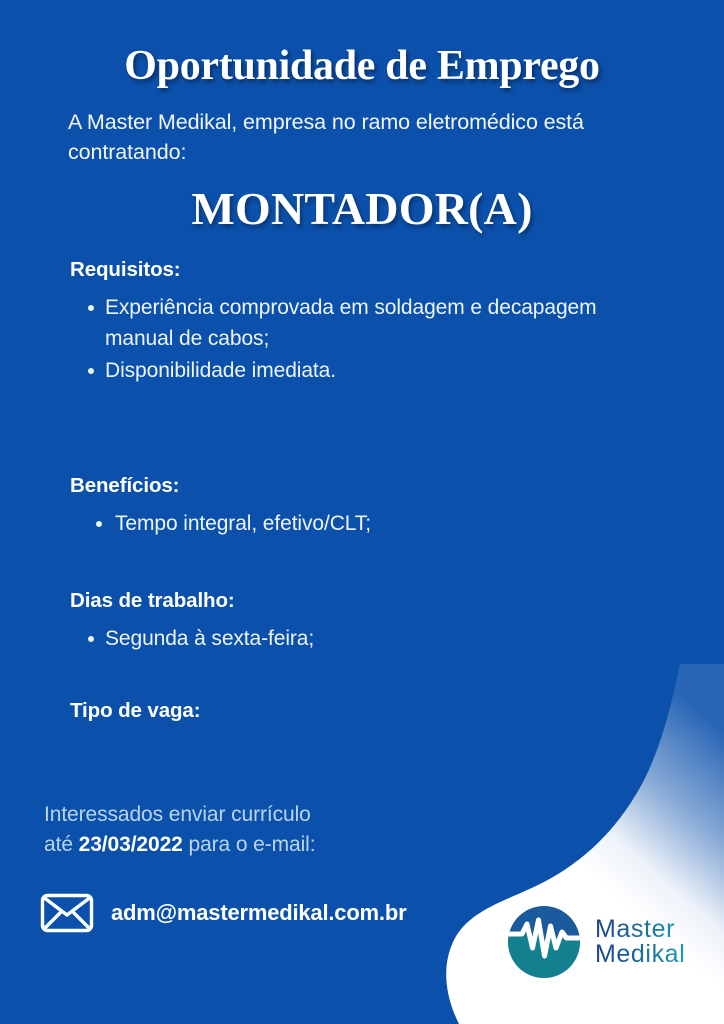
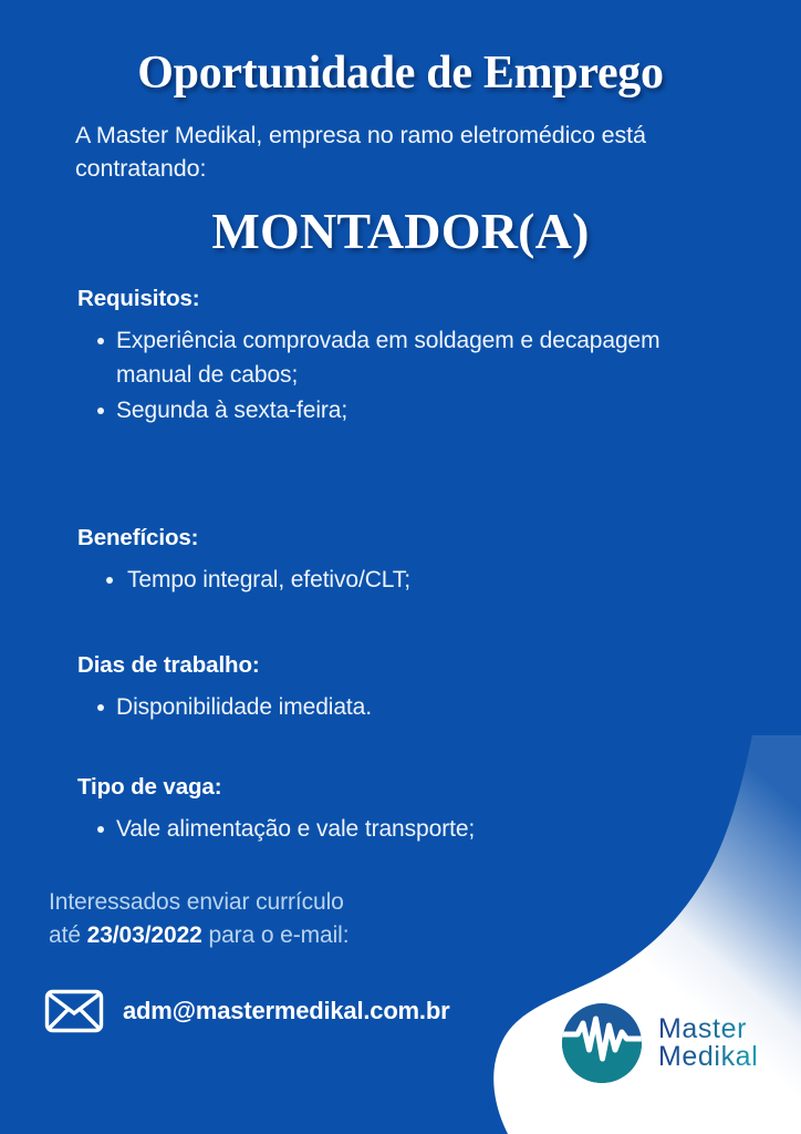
  Oportunidade de Emprego
  A Master Medikal, empresa no ramo eletromédico está contratando:
  MONTADOR(A)
  Requisitos:
  Experiência comprovada em soldagem e decapagem manual de cabos;
- Disponibilidade imediata.
+ Segunda à sexta-feira;
  Benefícios:
  Tempo integral, efetivo/CLT;
  Dias de trabalho:
- Segunda à sexta-feira;
+ Disponibilidade imediata.
  Tipo de vaga:
+ Vale alimentação e vale transporte;
  Interessados enviar currículo
  até 23/03/2022 para o e-mail:
  adm@mastermedikal.com.br
  Master
  Medikal
